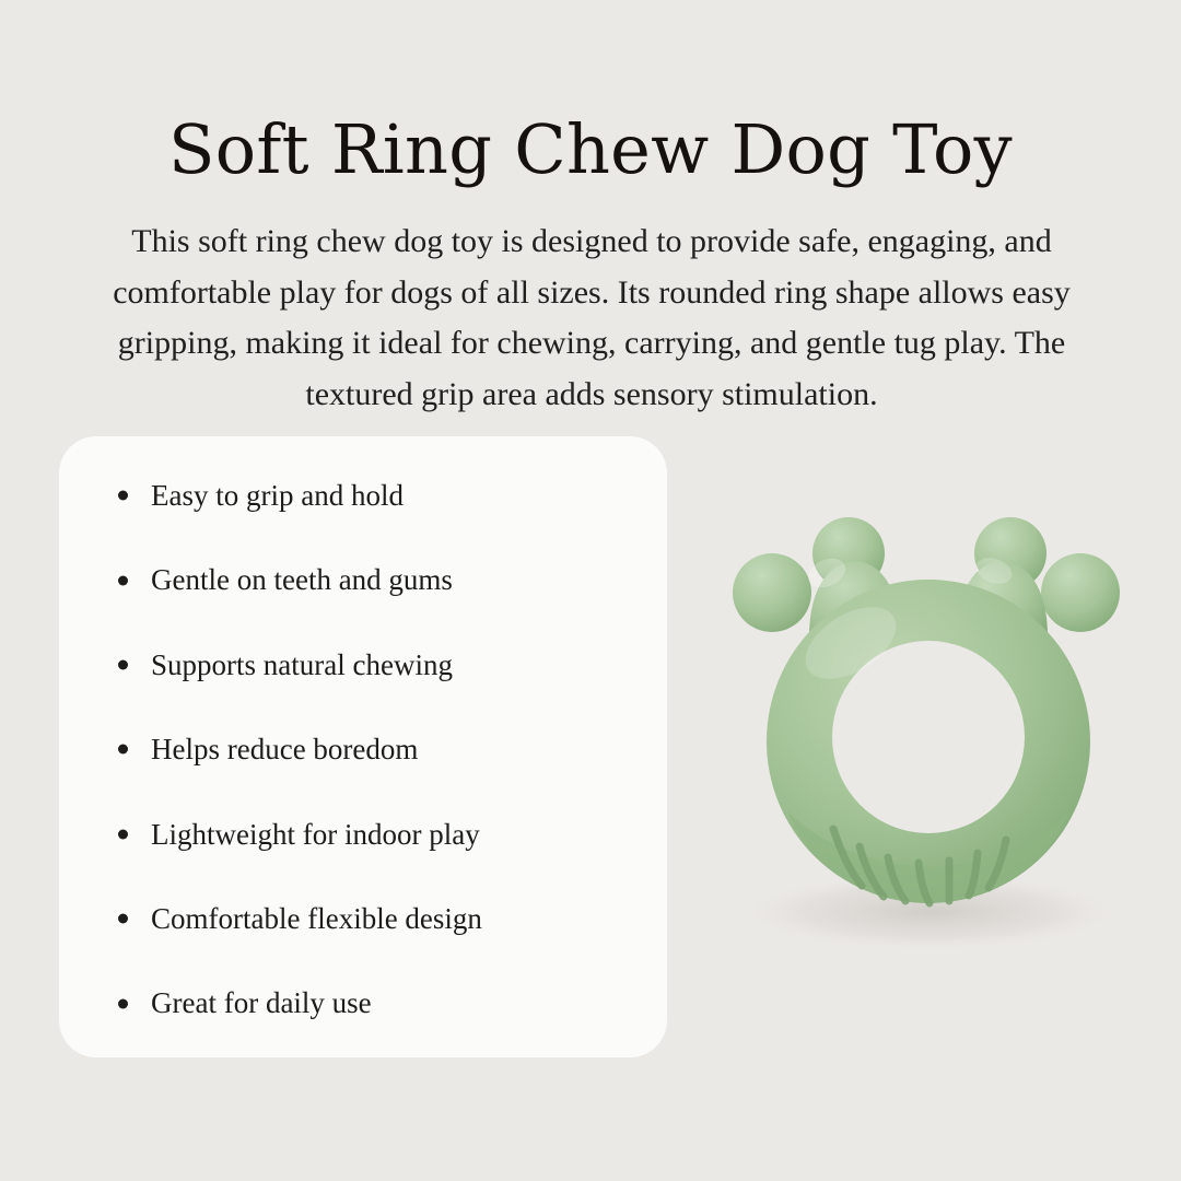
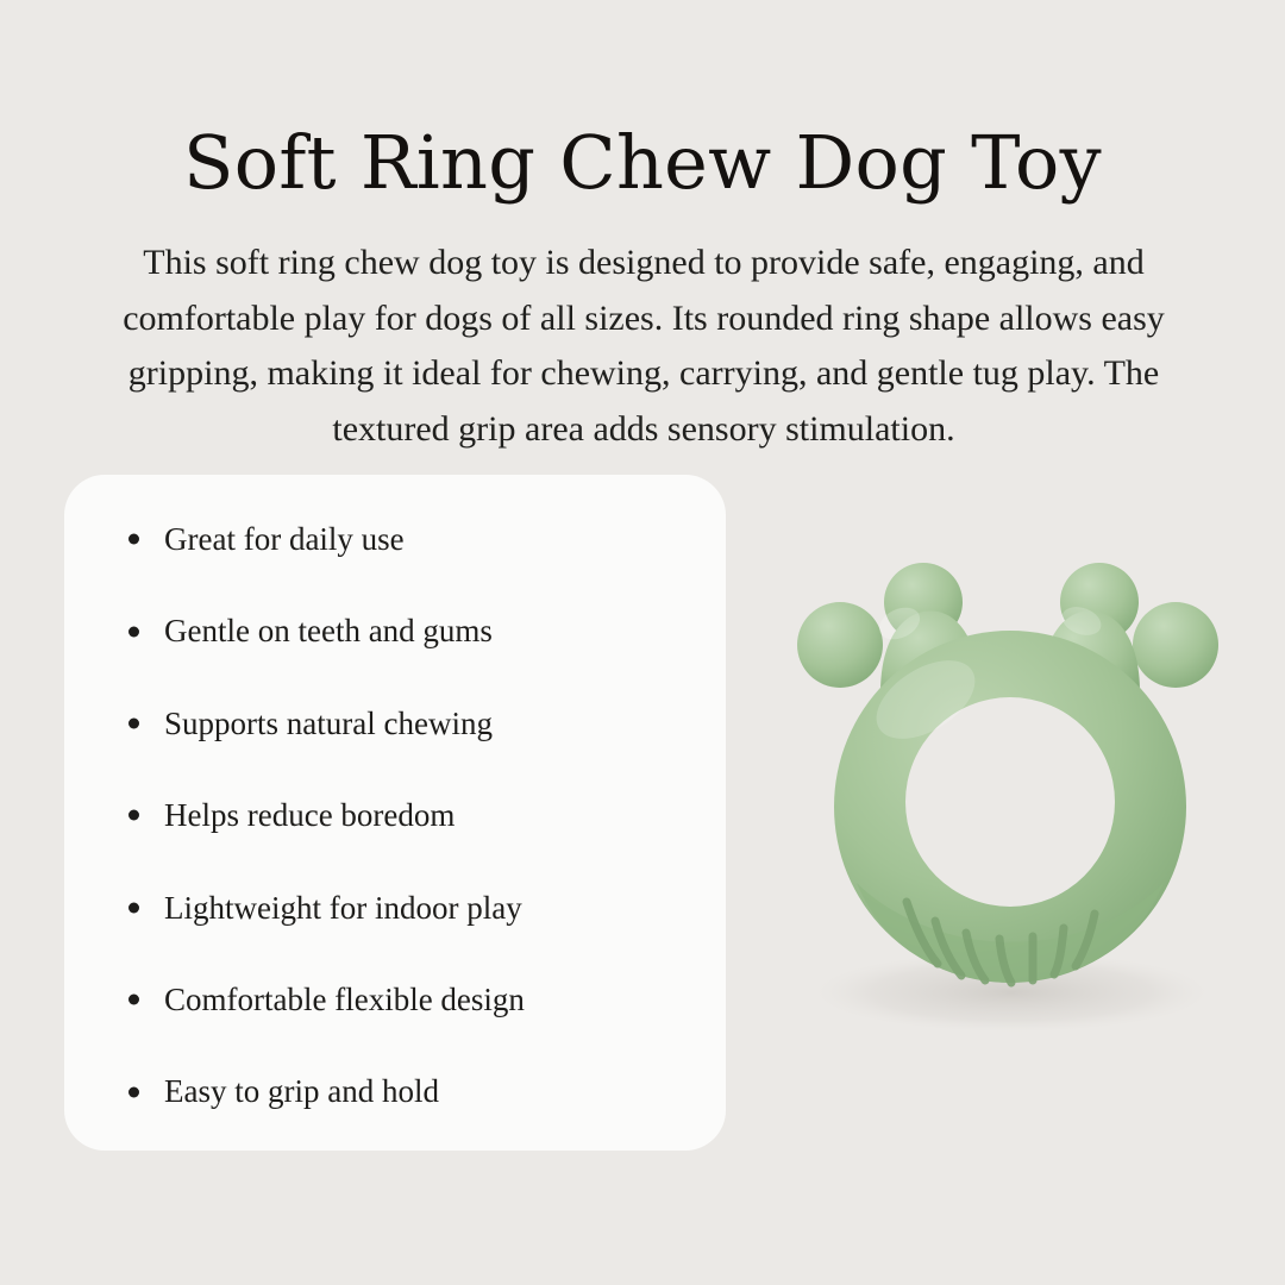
  Soft Ring Chew Dog Toy
  This soft ring chew dog toy is designed to provide safe, engaging, and comfortable play for dogs of all sizes. Its rounded ring shape allows easy gripping, making it ideal for chewing, carrying, and gentle tug play. The textured grip area adds sensory stimulation.
- Easy to grip and hold
+ Great for daily use
  Gentle on teeth and gums
  Supports natural chewing
  Helps reduce boredom
  Lightweight for indoor play
  Comfortable flexible design
- Great for daily use
+ Easy to grip and hold
